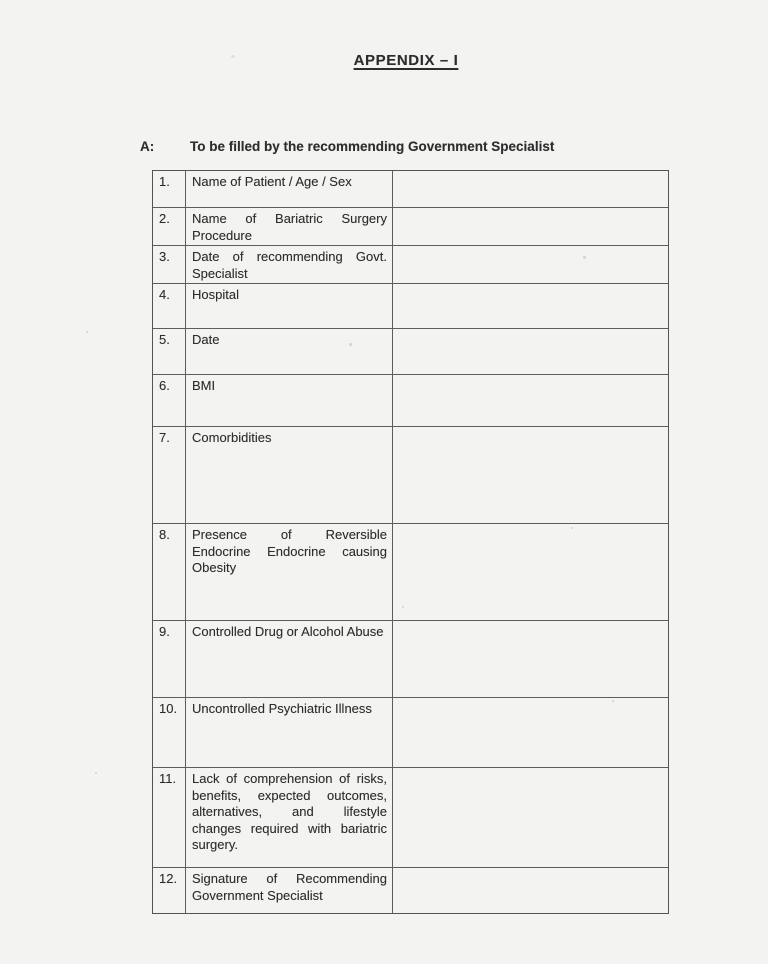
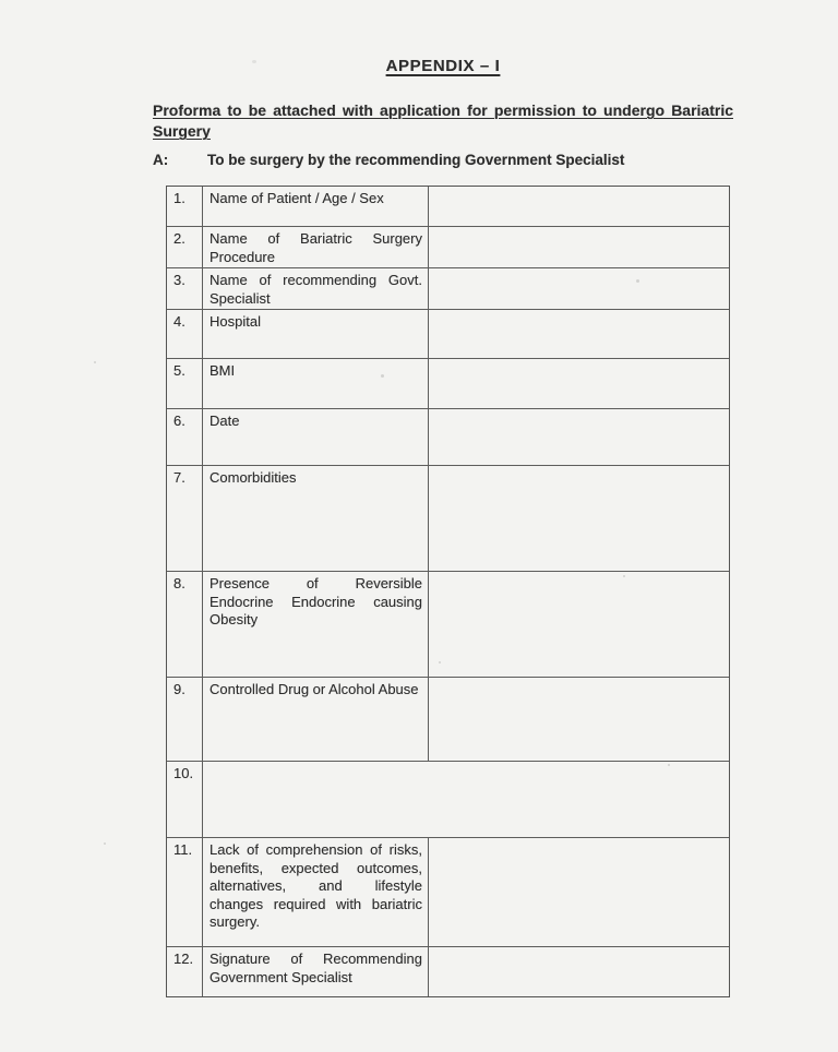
  APPENDIX – I
+ Proforma to be attached with application for permission to undergo Bariatric
+ Surgery
- A: To be filled by the recommending Government Specialist
+ A: To be surgery by the recommending Government Specialist
  1.
  Name of Patient / Age / Sex
  2.
  Name of Bariatric Surgery Procedure
  3.
- Date of recommending Govt. Specialist
+ Name of recommending Govt. Specialist
  4.
  Hospital
  5.
- Date
+ BMI
  6.
- BMI
+ Date
  7.
  Comorbidities
  8.
  Presence of Reversible Endocrine Endocrine causing Obesity
  9.
  Controlled Drug or Alcohol Abuse
  10.
- Uncontrolled Psychiatric Illness
  11.
  Lack of comprehension of risks, benefits, expected outcomes, alternatives, and lifestyle changes required with bariatric surgery.
  12.
  Signature of Recommending Government Specialist
